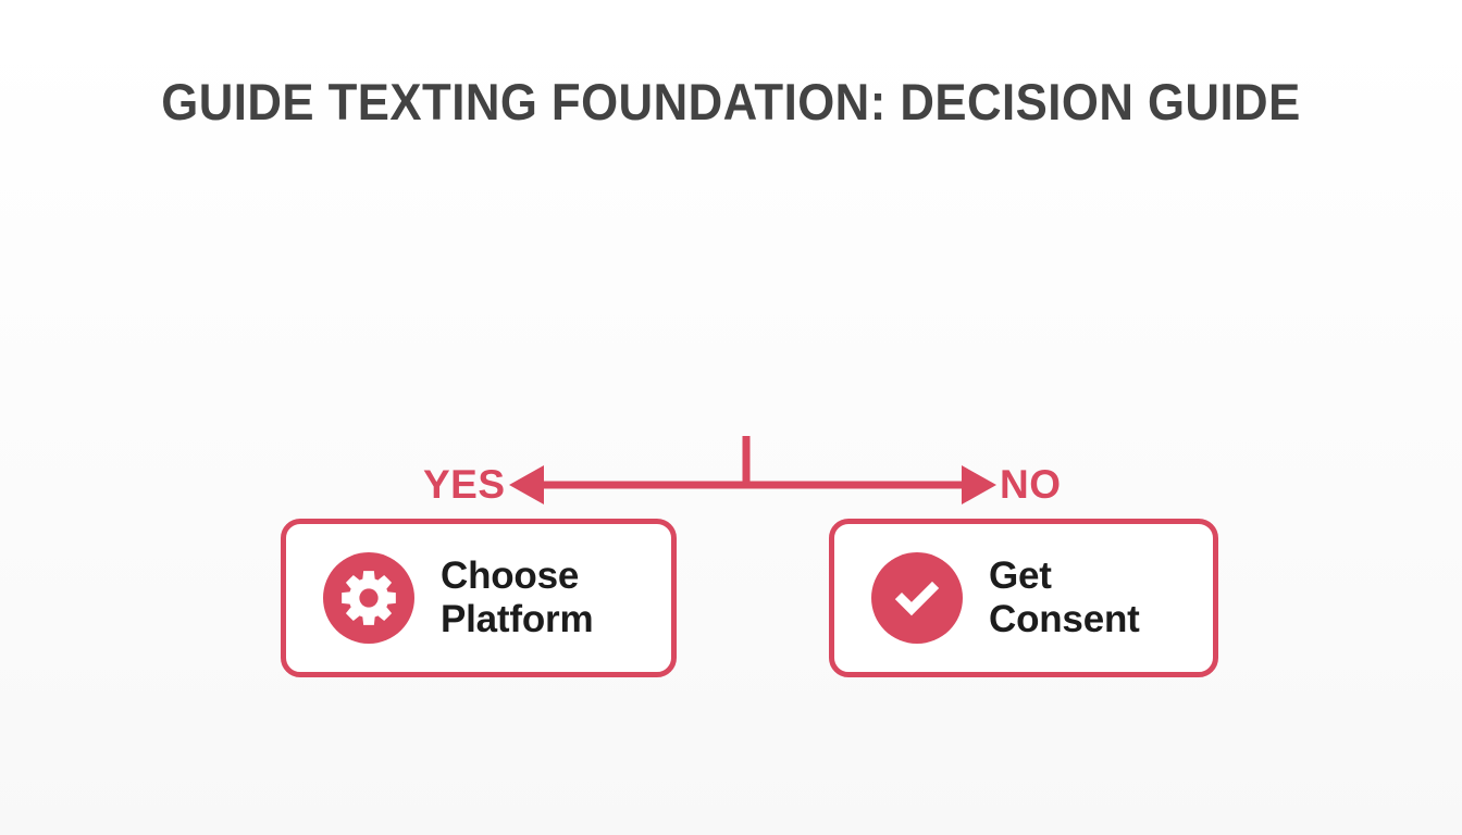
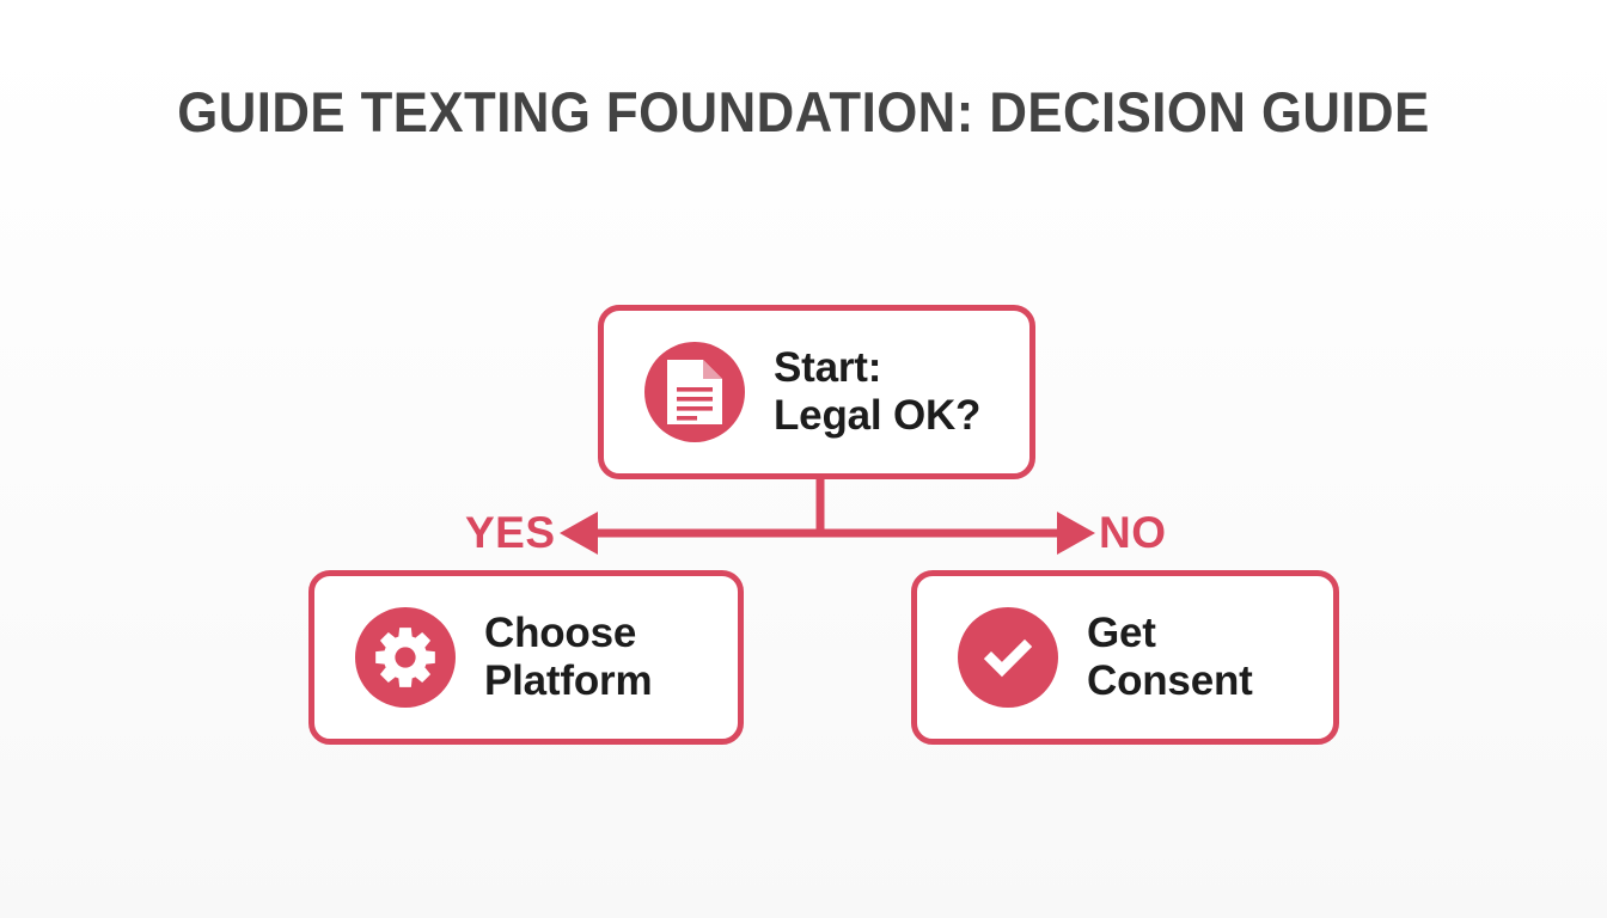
  GUIDE TEXTING FOUNDATION: DECISION GUIDE
  YES
  NO
+ Start:
+ Legal OK?
  Choose
  Platform
  Get
  Consent
